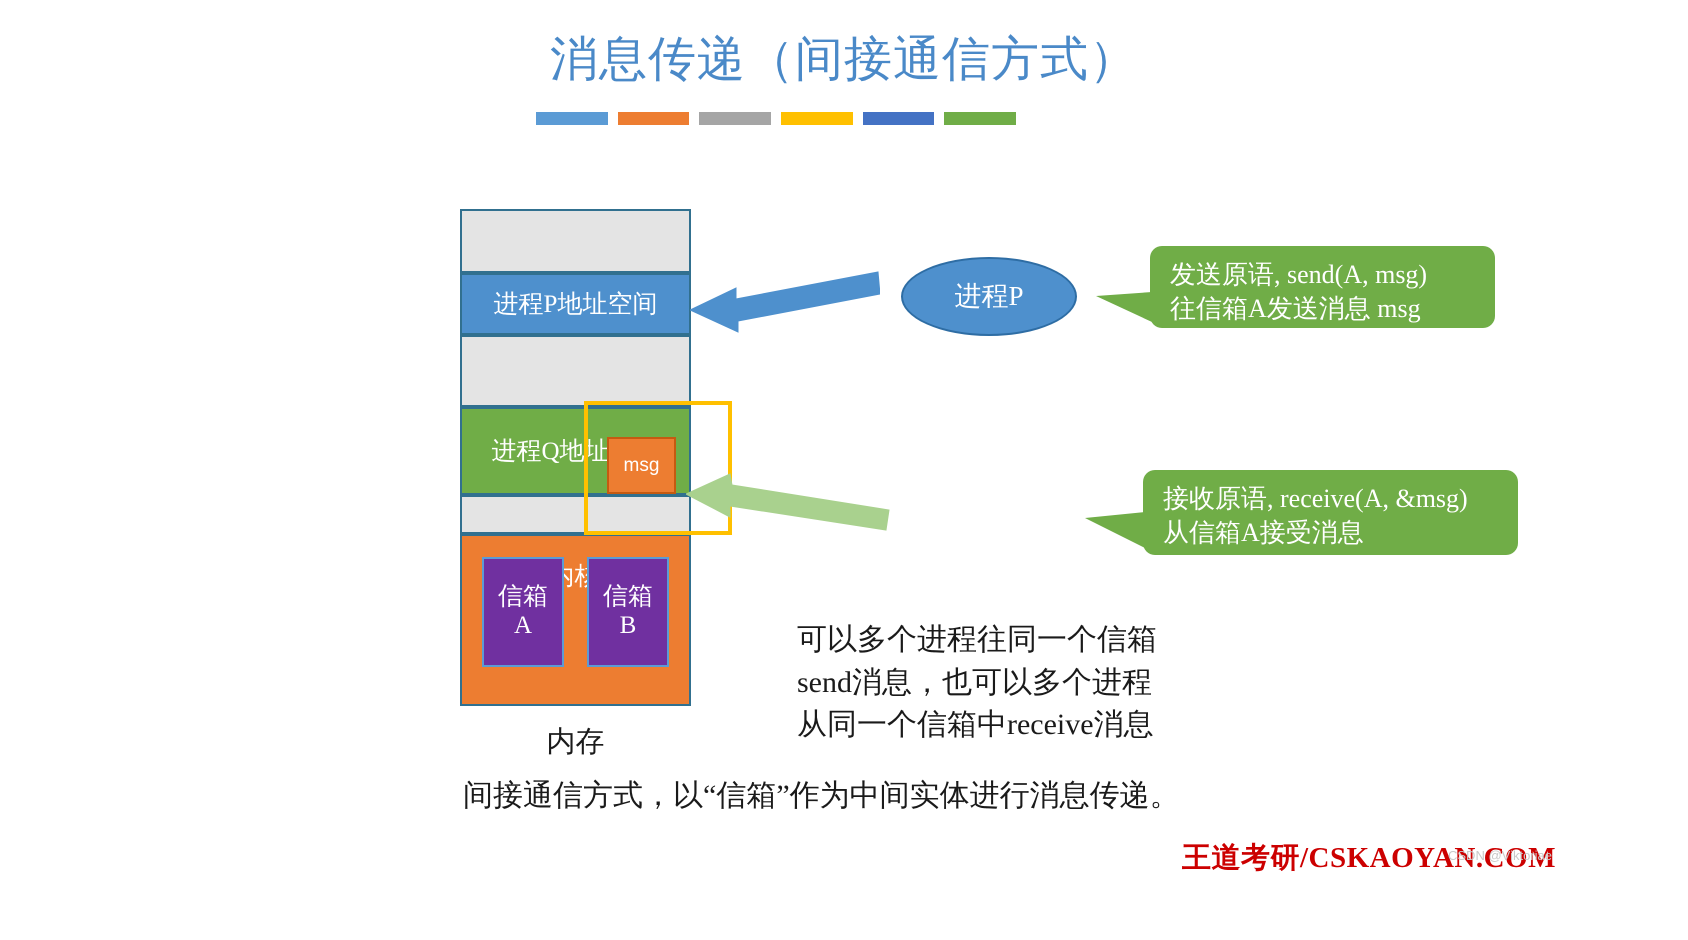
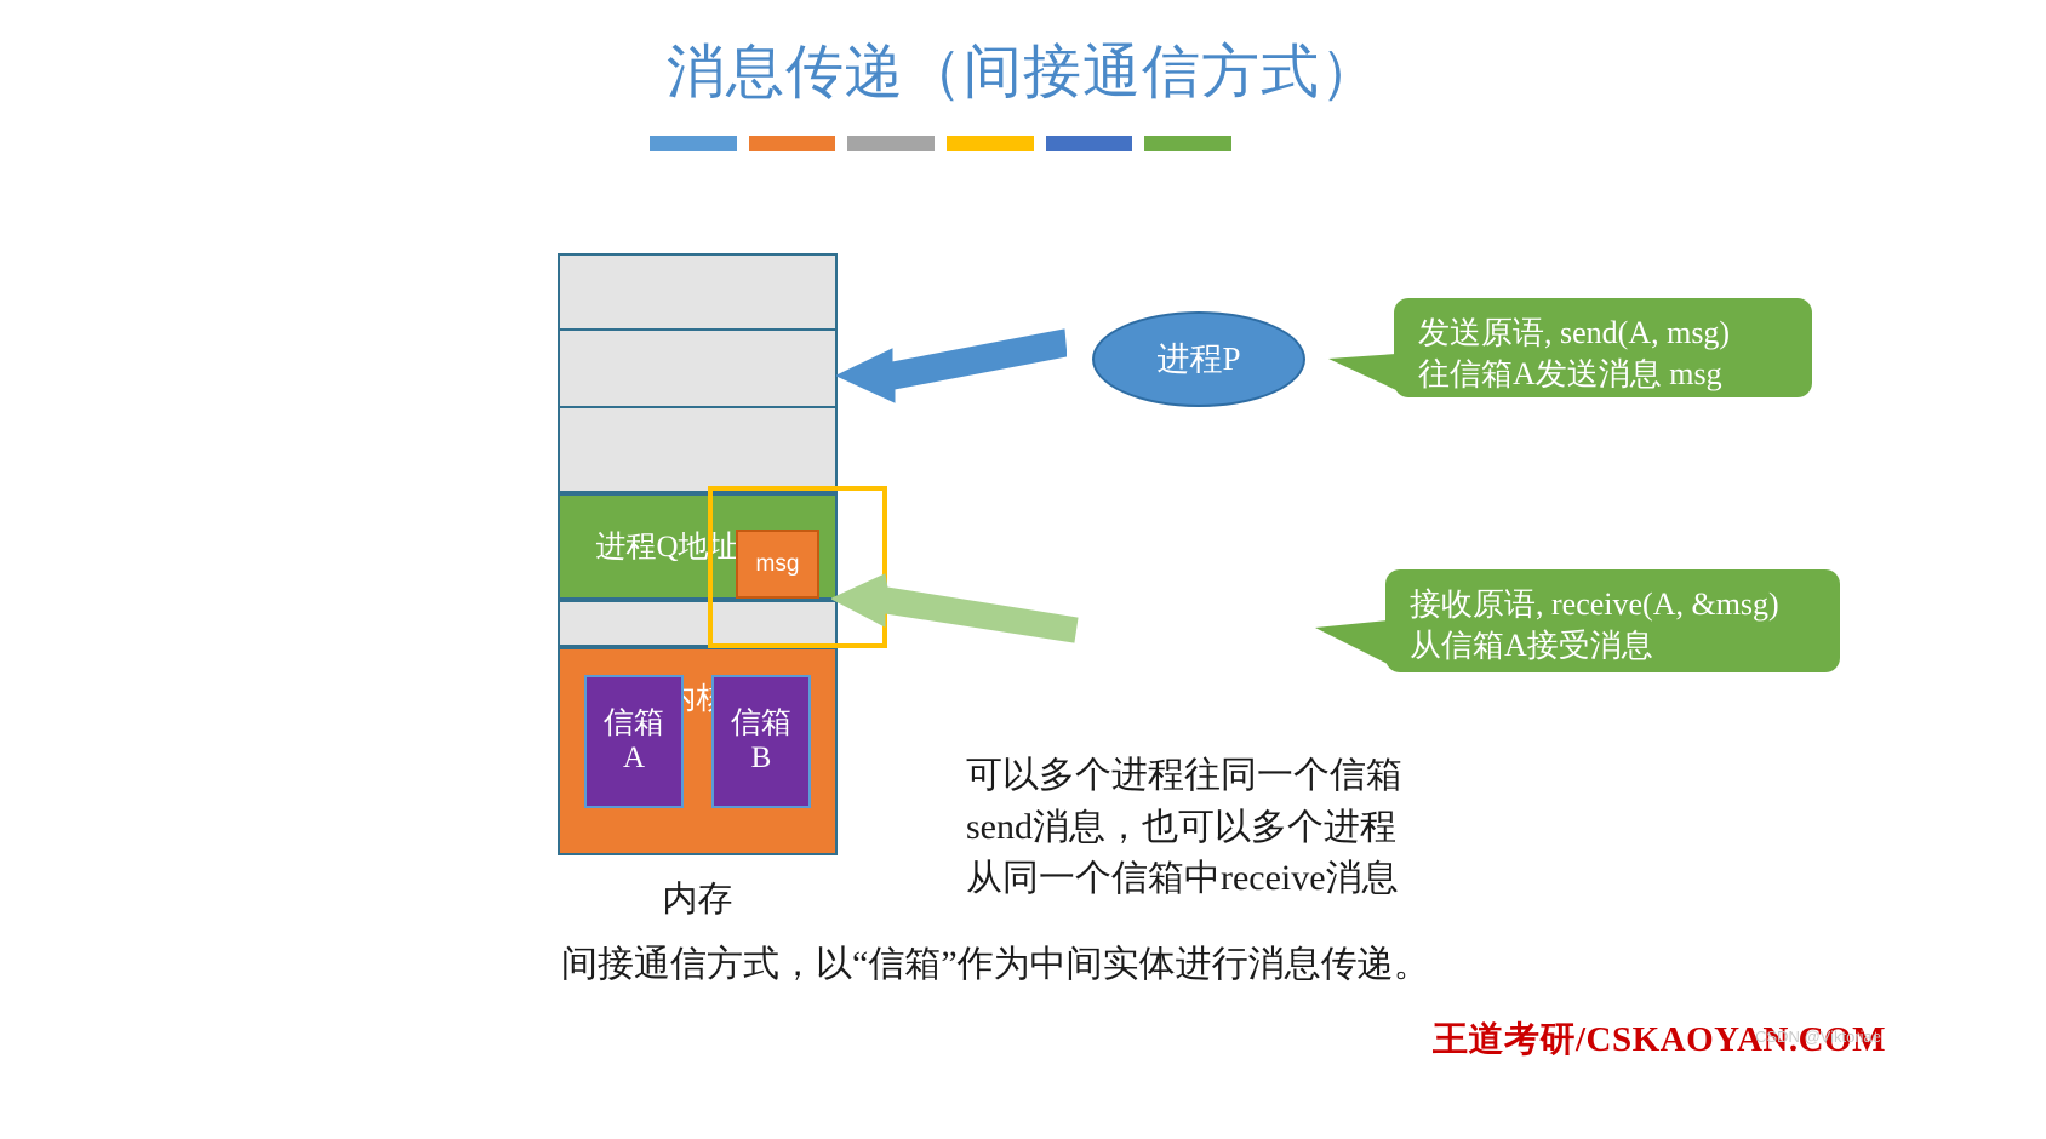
  消息传递（间接通信方式）
- 进程P地址空间
  进程Q地址
  信箱
  A
  信箱
  B
  msg
  内存
  进程P
  发送原语, send(A, msg)
  往信箱A发送消息 msg
  接收原语, receive(A, &msg)
  从信箱A接受消息
  可以多个进程往同一个信箱
  send消息，也可以多个进程
  从同一个信箱中receive消息
  间接通信方式，以“信箱”作为中间实体进行消息传递。
  王道考研/CSKAOYAN.COM
  CSDN @Viktoriae
